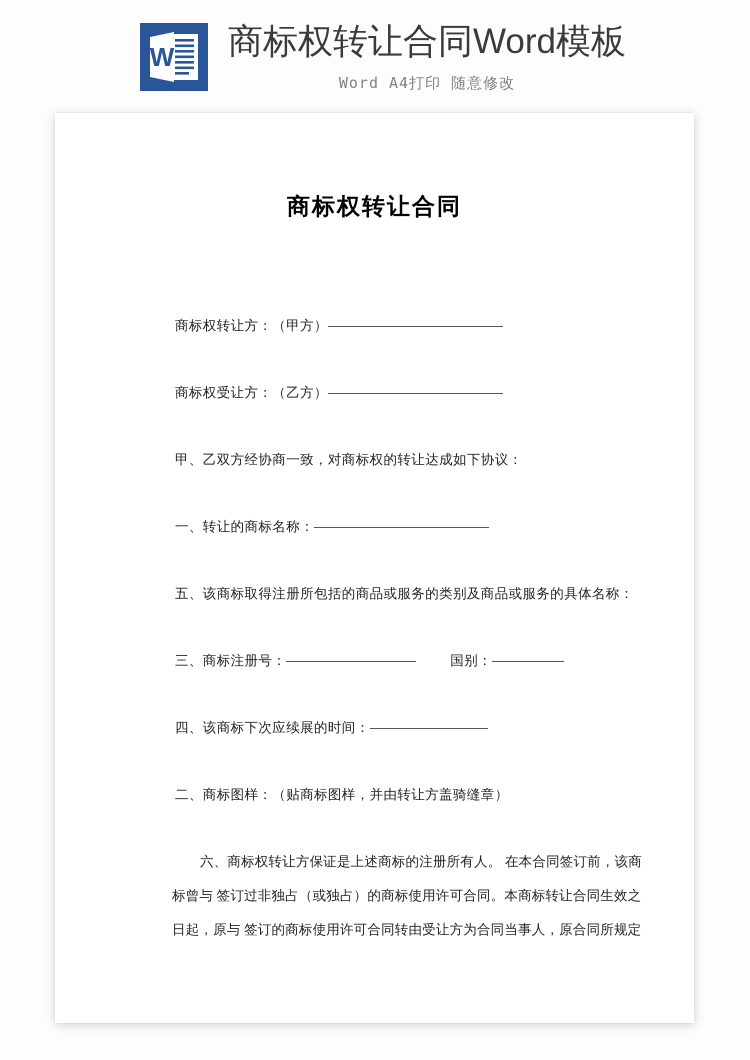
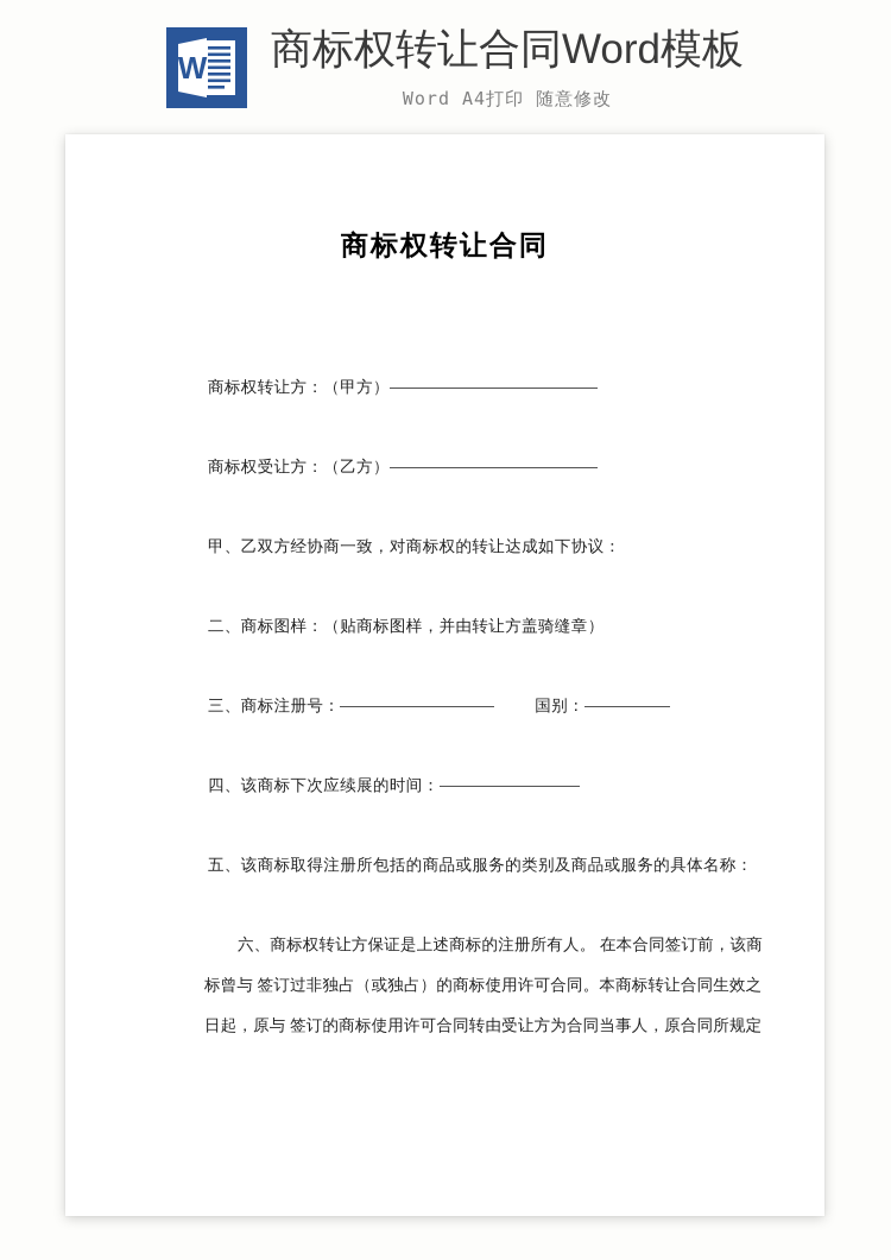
  W
  商标权转让合同Word模板
  Word A4打印 随意修改
  商标权转让合同
  商标权转让方：（甲方）
  商标权受让方：（乙方）
  甲、乙双方经协商一致，对商标权的转让达成如下协议：
- 一、转让的商标名称：
- 五、该商标取得注册所包括的商品或服务的类别及商品或服务的具体名称：
+ 二、商标图样：（贴商标图样，并由转让方盖骑缝章）
  三、商标注册号： 国别：
  四、该商标下次应续展的时间：
- 二、商标图样：（贴商标图样，并由转让方盖骑缝章）
+ 五、该商标取得注册所包括的商品或服务的类别及商品或服务的具体名称：
  六、商标权转让方保证是上述商标的注册所有人。 在本合同签订前，该商标曾与 签订过非独占（或独占）的商标使用许可合同。本商标转让合同生效之日起，原与 签订的商标使用许可合同转由受让方为合同当事人，原合同所规定
